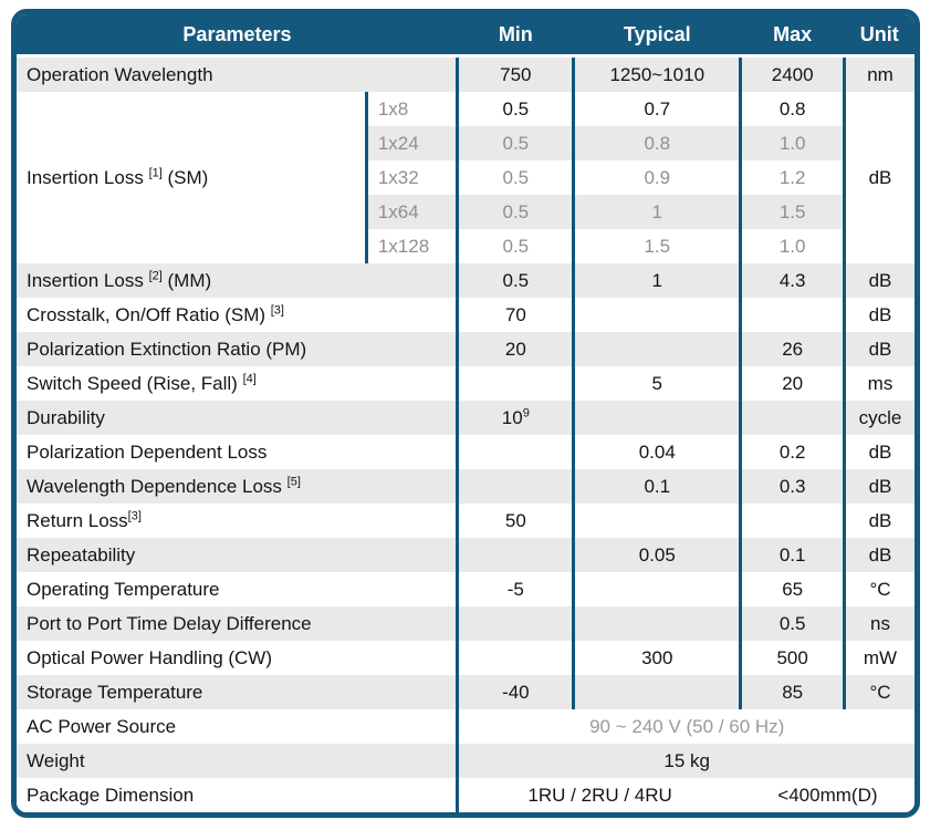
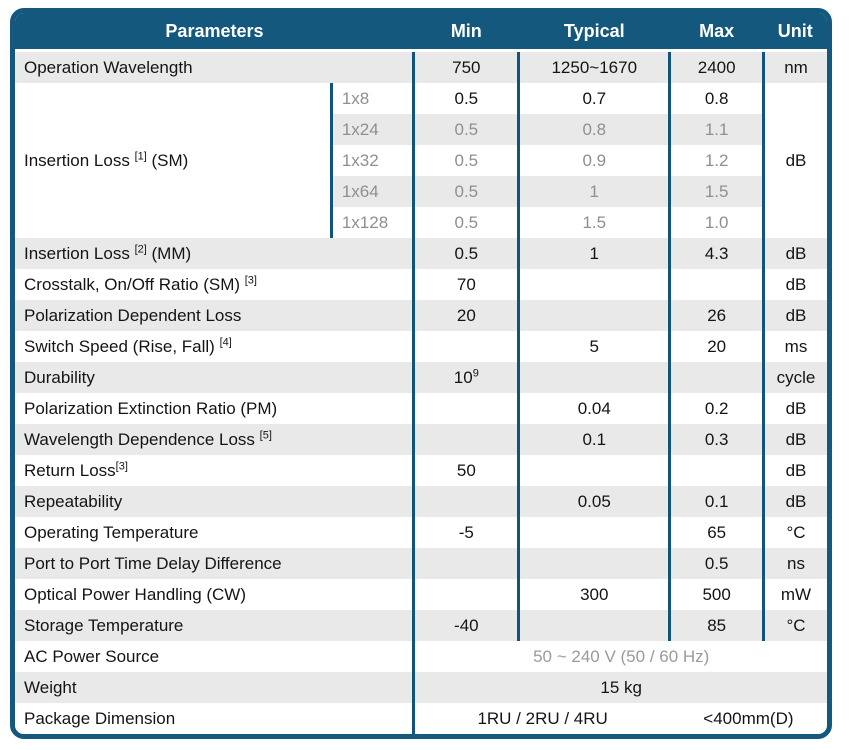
  Parameters	Min	Typical	Max	Unit
- Operation Wavelength	750	1250~1010	2400	nm
+ Operation Wavelength	750	1250~1670	2400	nm
  Insertion Loss [1] (SM)	1x8	0.5	0.7	0.8	dB
- 1x24	0.5	0.8	1.0
+ 1x24	0.5	0.8	1.1
  1x32	0.5	0.9	1.2
  1x64	0.5	1	1.5
  1x128	0.5	1.5	1.0
  Insertion Loss [2] (MM)	0.5	1	4.3	dB
  Crosstalk, On/Off Ratio (SM) [3]	70			dB
- Polarization Extinction Ratio (PM)	20		26	dB
+ Polarization Dependent Loss	20		26	dB
  Switch Speed (Rise, Fall) [4]		5	20	ms
  Durability	109			cycle
- Polarization Dependent Loss		0.04	0.2	dB
+ Polarization Extinction Ratio (PM)		0.04	0.2	dB
  Wavelength Dependence Loss [5]		0.1	0.3	dB
  Return Loss[3]	50			dB
  Repeatability		0.05	0.1	dB
  Operating Temperature	-5		65	°C
  Port to Port Time Delay Difference			0.5	ns
  Optical Power Handling (CW)		300	500	mW
  Storage Temperature	-40		85	°C
- AC Power Source	90 ~ 240 V (50 / 60 Hz)
+ AC Power Source	50 ~ 240 V (50 / 60 Hz)
  Weight	15 kg
  Package Dimension	1RU / 2RU / 4RU	<400mm(D)
